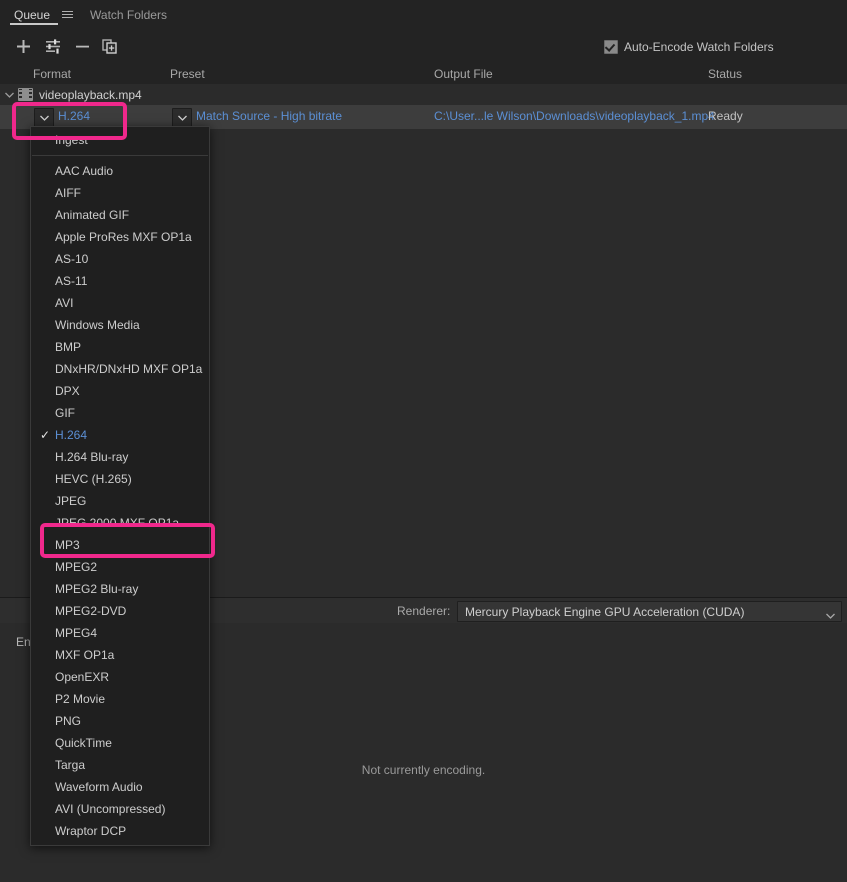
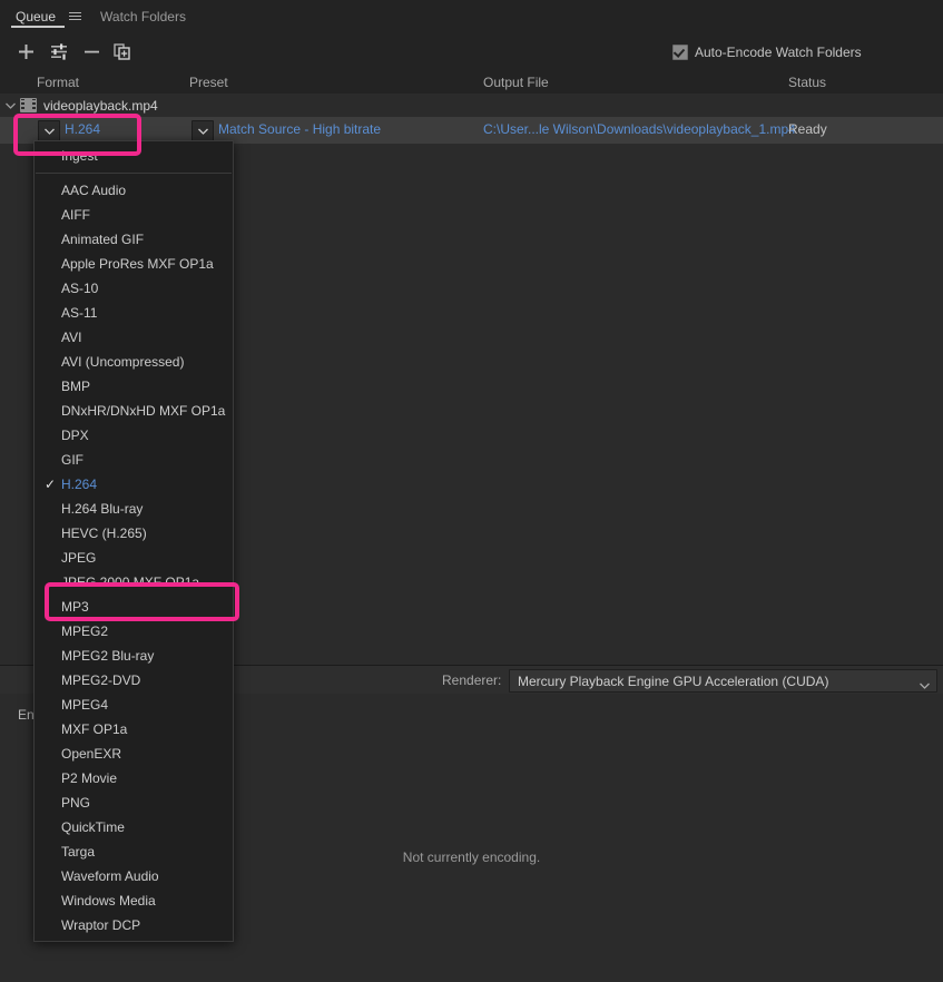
  Queue
  Watch Folders
  Auto-Encode Watch Folders
  Format
  Preset
  Output File
  Status
  videoplayback.mp4
  H.264
  Match Source - High bitrate
  C:\User...le Wilson\Downloads\videoplayback_1.mp4
  Ready
  Renderer:
  Mercury Playback Engine GPU Acceleration (CUDA)
  Not currently encoding.
  Ingest
  AAC Audio
  AIFF
  Animated GIF
  Apple ProRes MXF OP1a
  AS-10
  AS-11
  AVI
- Windows Media
+ AVI (Uncompressed)
  BMP
  DNxHR/DNxHD MXF OP1a
  DPX
  GIF
  ✓
  H.264
  H.264 Blu-ray
  HEVC (H.265)
  JPEG
  JPEG 2000 MXF OP1a
  MP3
  MPEG2
  MPEG2 Blu-ray
  MPEG2-DVD
  MPEG4
  MXF OP1a
  OpenEXR
  P2 Movie
  PNG
  QuickTime
  Targa
  Waveform Audio
- AVI (Uncompressed)
+ Windows Media
  Wraptor DCP
